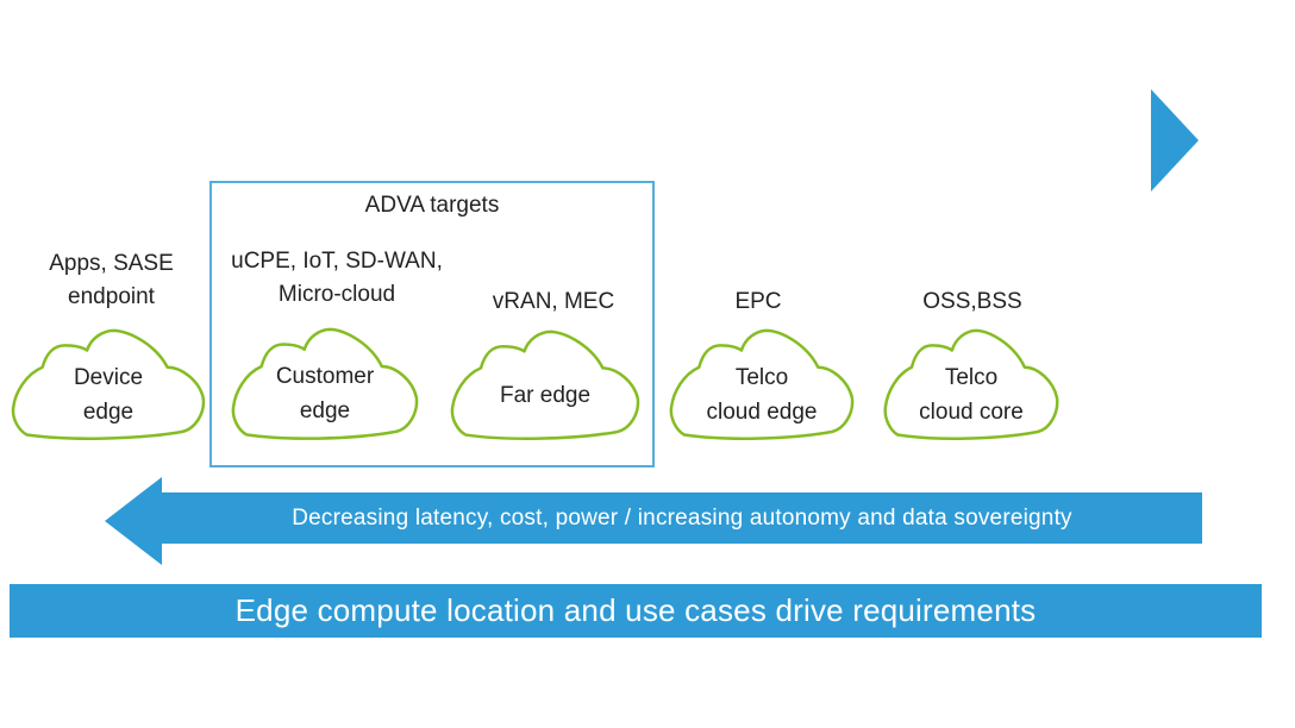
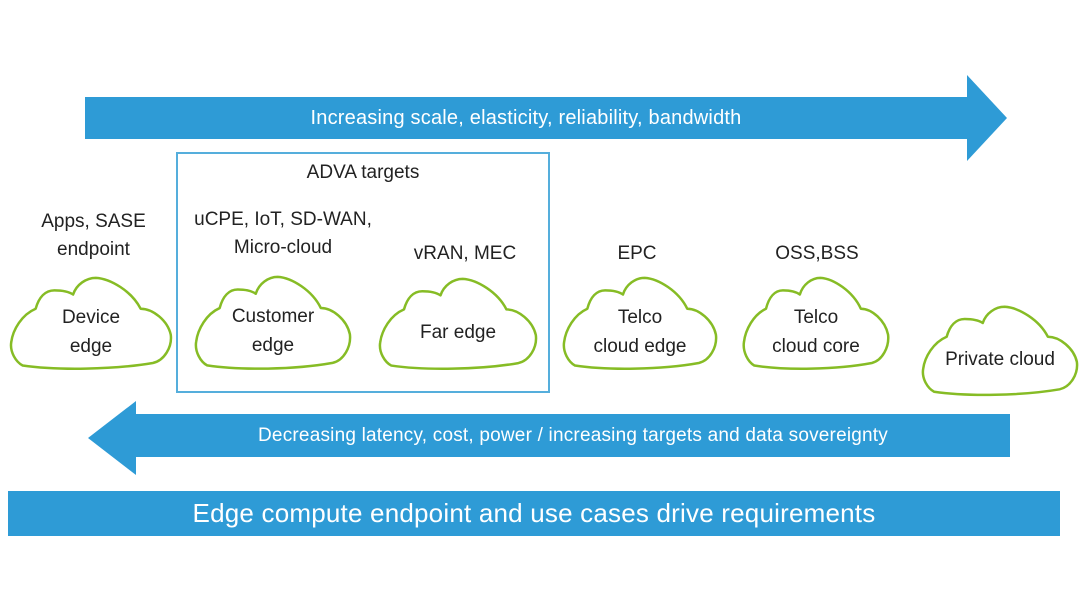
+ Increasing scale, elasticity, reliability, bandwidth
  ADVA targets
  uCPE, IoT, SD-WAN,
  Micro-cloud
  vRAN, MEC
  Apps, SASE
  endpoint
  EPC
  OSS,BSS
  Device
  edge
  Customer
  edge
  Far edge
  Telco
  cloud edge
  Telco
  cloud core
+ Private cloud
- Decreasing latency, cost, power / increasing autonomy and data sovereignty
+ Decreasing latency, cost, power / increasing targets and data sovereignty
- Edge compute location and use cases drive requirements
+ Edge compute endpoint and use cases drive requirements
